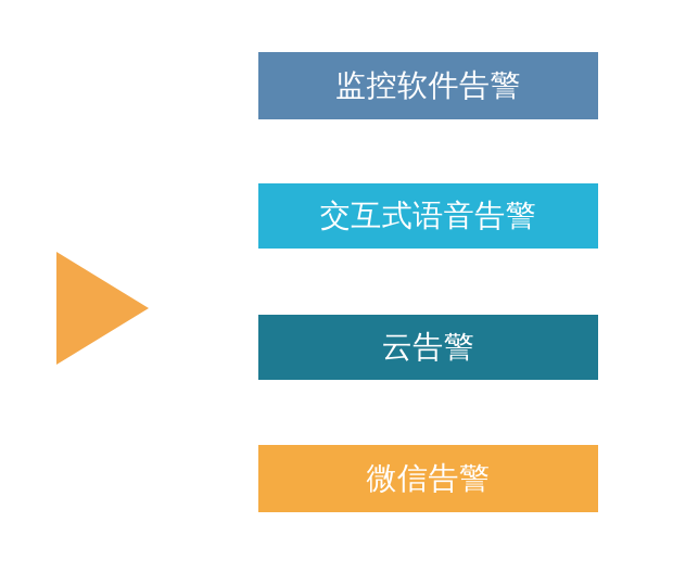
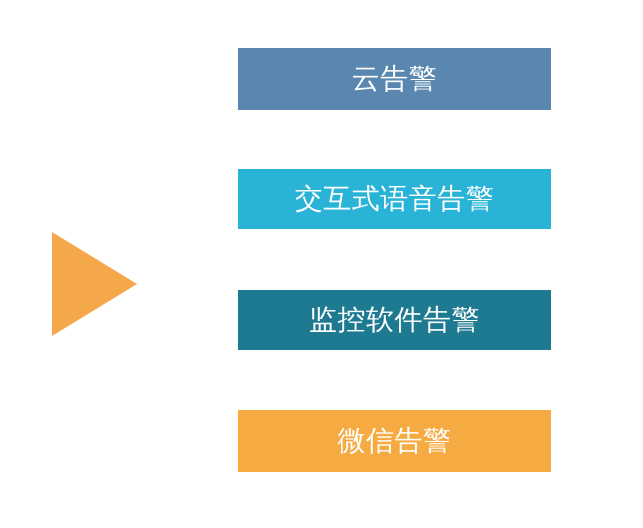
- 监控软件告警
+ 云告警
  交互式语音告警
- 云告警
+ 监控软件告警
  微信告警
